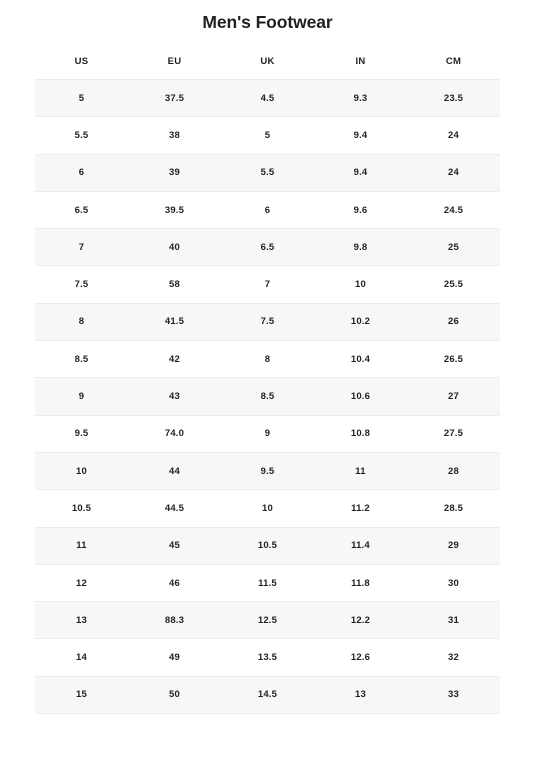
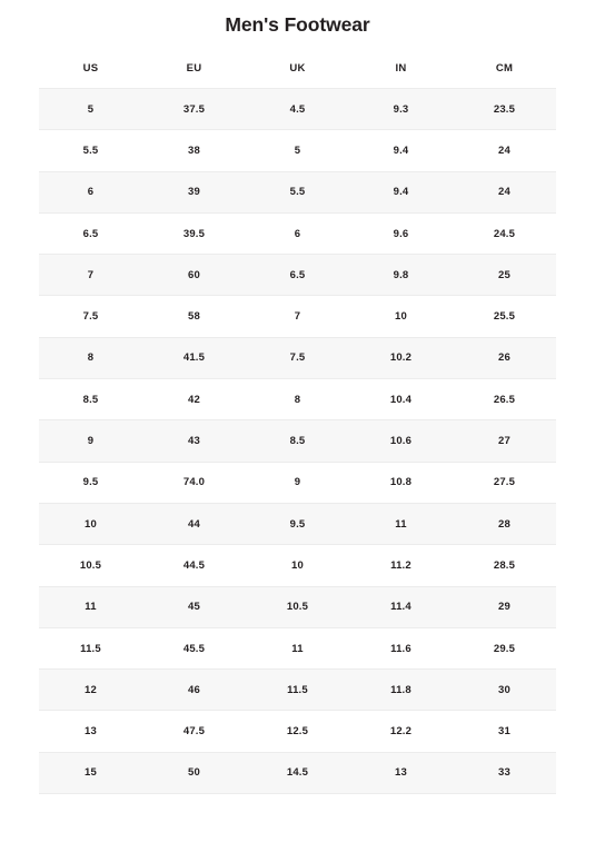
  Men's Footwear
  US	EU	UK	IN	CM
  5	37.5	4.5	9.3	23.5
  5.5	38	5	9.4	24
  6	39	5.5	9.4	24
  6.5	39.5	6	9.6	24.5
- 7	40	6.5	9.8	25
+ 7	60	6.5	9.8	25
  7.5	58	7	10	25.5
  8	41.5	7.5	10.2	26
  8.5	42	8	10.4	26.5
  9	43	8.5	10.6	27
  9.5	74.0	9	10.8	27.5
  10	44	9.5	11	28
  10.5	44.5	10	11.2	28.5
  11	45	10.5	11.4	29
+ 11.5	45.5	11	11.6	29.5
  12	46	11.5	11.8	30
- 13	88.3	12.5	12.2	31
+ 13	47.5	12.5	12.2	31
- 14	49	13.5	12.6	32
  15	50	14.5	13	33
